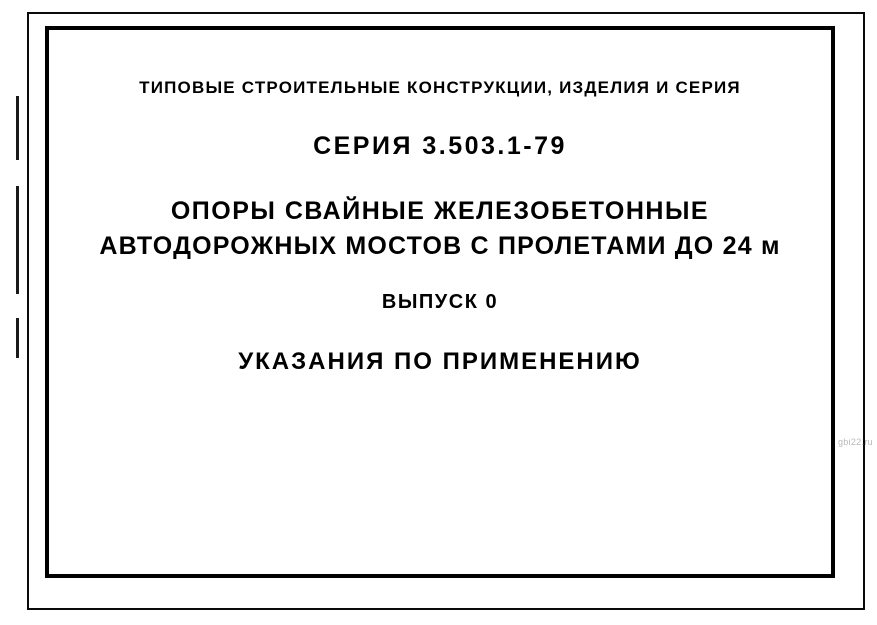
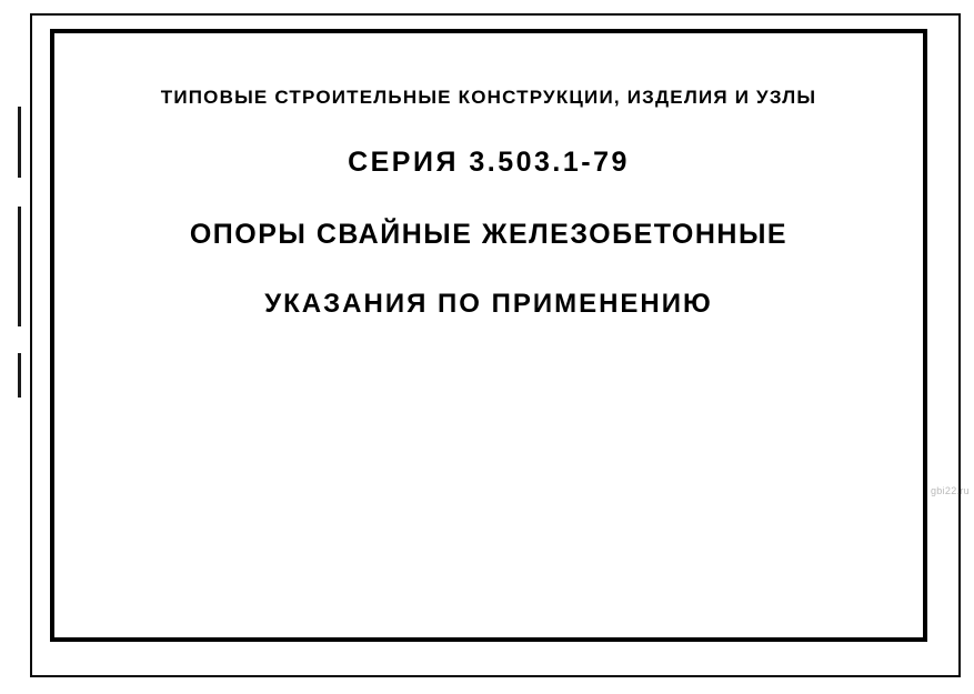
- ТИПОВЫЕ СТРОИТЕЛЬНЫЕ КОНСТРУКЦИИ, ИЗДЕЛИЯ И СЕРИЯ
+ ТИПОВЫЕ СТРОИТЕЛЬНЫЕ КОНСТРУКЦИИ, ИЗДЕЛИЯ И УЗЛЫ
  СЕРИЯ 3.503.1-79
  ОПОРЫ СВАЙНЫЕ ЖЕЛЕЗОБЕТОННЫЕ
- АВТОДОРОЖНЫХ МОСТОВ С ПРОЛЕТАМИ ДО 24 м
- ВЫПУСК 0
  УКАЗАНИЯ ПО ПРИМЕНЕНИЮ
  gbi22.ru
